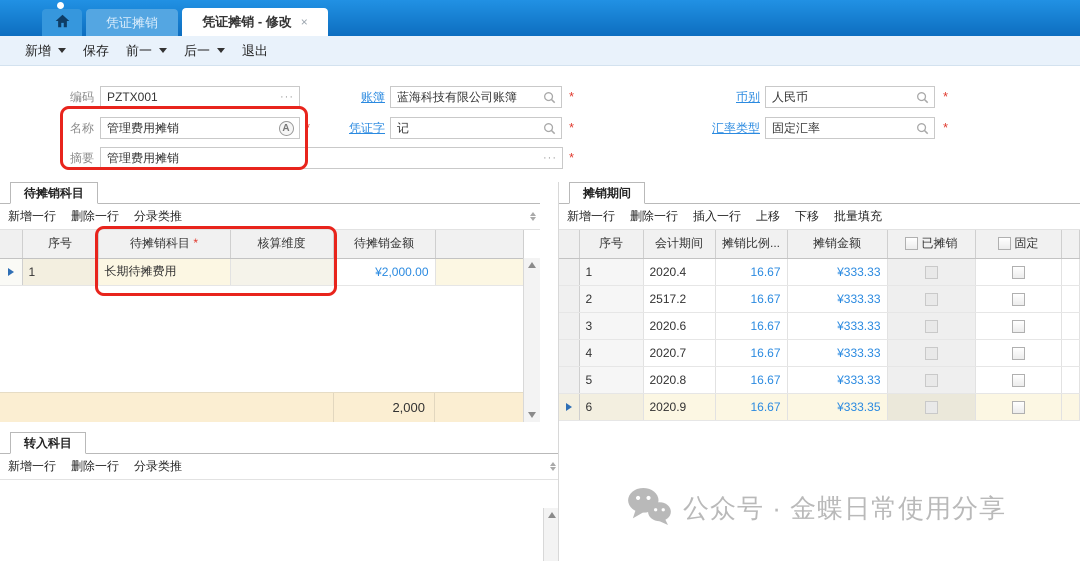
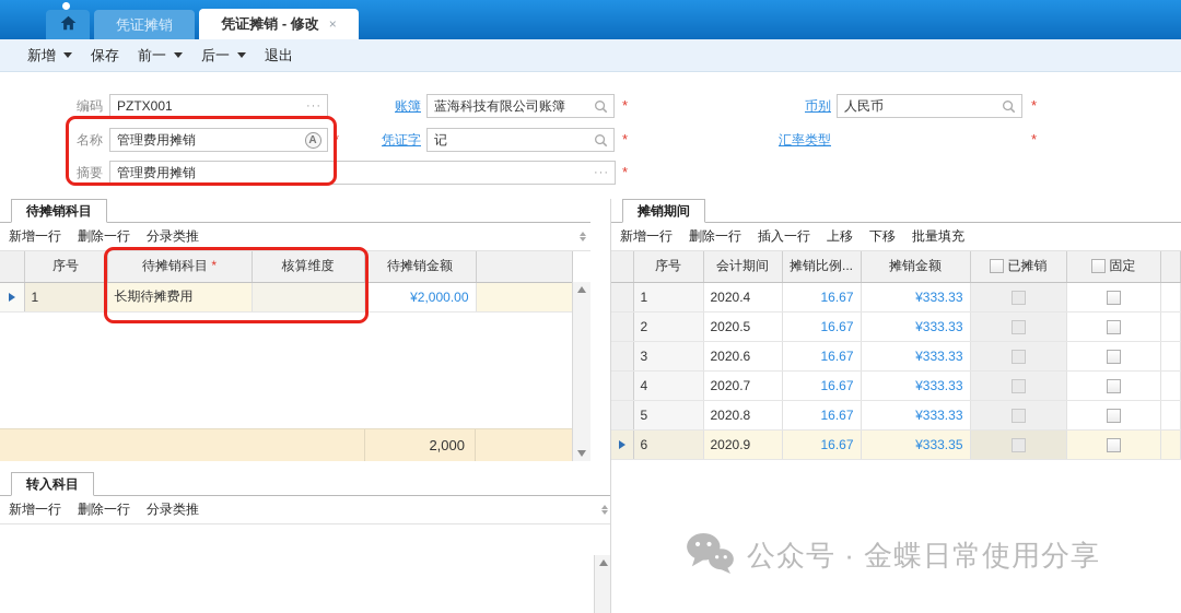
  凭证摊销
  凭证摊销 - 修改
  ×
  新增
  保存
  前一
  后一
  退出
  编码
  PZTX001
  ···
  名称
  管理费用摊销
  A
  *
  摘要
  管理费用摊销
  ···
  *
  账簿
  蓝海科技有限公司账簿
  *
  凭证字
  记
  *
  币别
  人民币
  *
  汇率类型
- 固定汇率
  *
  待摊销科目
  新增一行
  删除一行
  分录类推
  	序号	待摊销科目 *	核算维度	待摊销金额
  	1	长期待摊费用		¥2,000.00
  2,000
  转入科目
  新增一行
  删除一行
  分录类推
  摊销期间
  新增一行
  删除一行
  插入一行
  上移
  下移
  批量填充
  	序号	会计期间	摊销比例...	摊销金额	已摊销	固定
  	1	2020.4	16.67	¥333.33
- 	2	2517.2	16.67	¥333.33
+ 	2	2020.5	16.67	¥333.33
  	3	2020.6	16.67	¥333.33
  	4	2020.7	16.67	¥333.33
  	5	2020.8	16.67	¥333.33
  	6	2020.9	16.67	¥333.35
  公众号 · 金蝶日常使用分享
